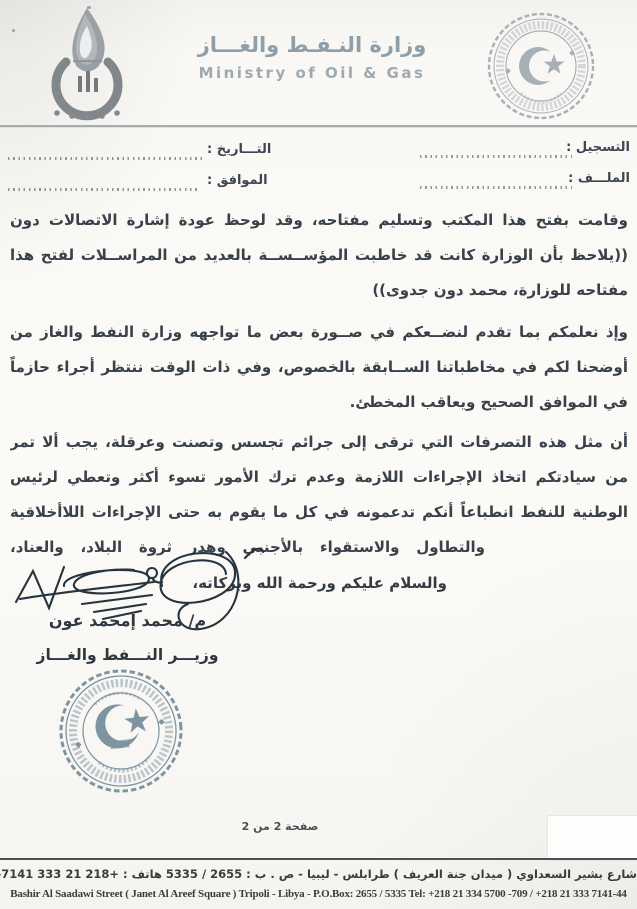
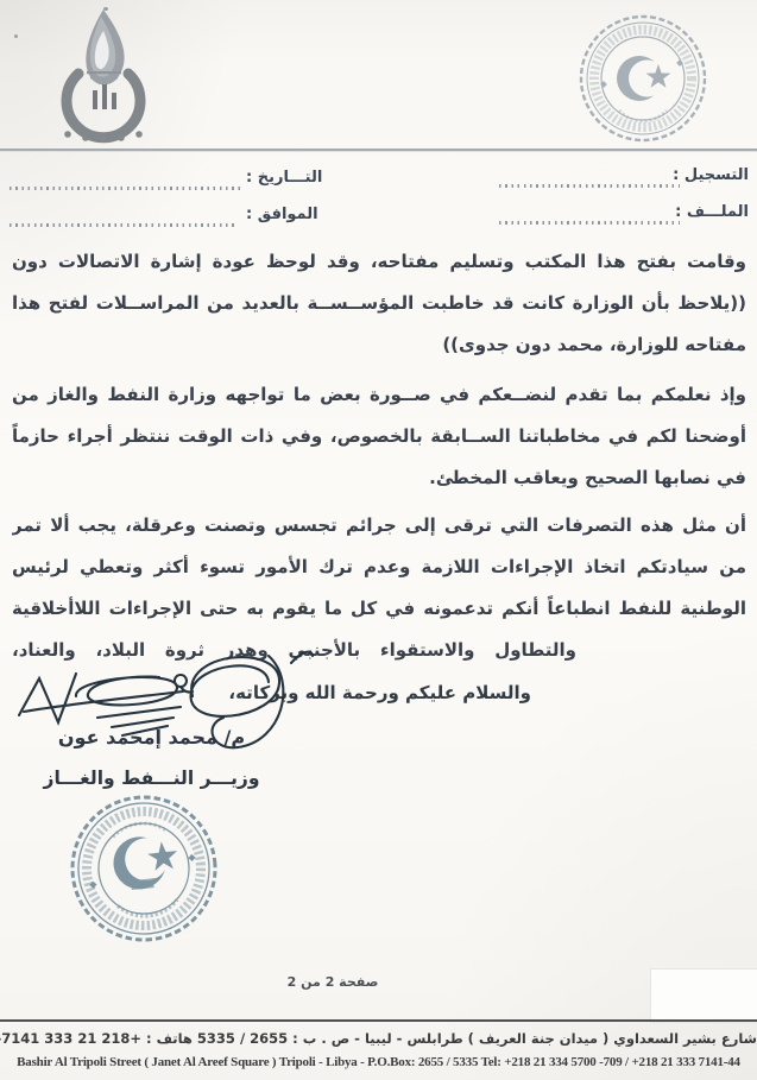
- وزارة النـفـط والغـــاز
- Ministry of Oil & Gas
  التسجيل :
  التـــاريخ :
  الملـــف :
  الموافق :
  وقامت بفتح هذا المكتب وتسليم مفتاحه، وقد لوحظ عودة إشارة الاتصالات دون
  ((يلاحظ بأن الوزارة كانت قد خاطبت المؤســســة بالعديد من المراســلات لفتح هذا
  مفتاحه للوزارة، محمد دون جدوى))
  وإذ نعلمكم بما تقدم لنضــعكم في صــورة بعض ما تواجهه وزارة النفط والغاز من
  أوضحنا لكم في مخاطباتنا الســابقة بالخصوص، وفي ذات الوقت ننتظر أجراء حازماً
- في الموافق الصحيح ويعاقب المخطئ.
+ في نصابها الصحيح ويعاقب المخطئ.
  أن مثل هذه التصرفات التي ترقى إلى جرائم تجسس وتصنت وعرقلة، يجب ألا تمر
  من سيادتكم اتخاذ الإجراءات اللازمة وعدم ترك الأمور تسوء أكثر وتعطي لرئيس
  الوطنية للنفط انطباعاً أنكم تدعمونه في كل ما يقوم به حتى الإجراءات اللاأخلاقية
  والتطاول والاستقواء بالأجنبي وهدر ثروة البلاد، والعناد،
  والسلام عليكم ورحمة الله وكاته،
  م/ محمد إمحمد عون
  وزيـــر النـــفط والغـــاز
  صفحة 2 من 2
  شارع بشير السعداوي ( ميدان جنة العريف ) طرابلس - ليبيا - ص . ب : 2655 / 5335 هاتف : +218 21 333 7141
- Bashir Al Saadawi Street ( Janet Al Areef Square ) Tripoli - Libya - P.O.Box: 2655 / 5335 Tel: +218 21 334 5700 -709 / +218 21 333 7141-44
+ Bashir Al Tripoli Street ( Janet Al Areef Square ) Tripoli - Libya - P.O.Box: 2655 / 5335 Tel: +218 21 334 5700 -709 / +218 21 333 7141-44
